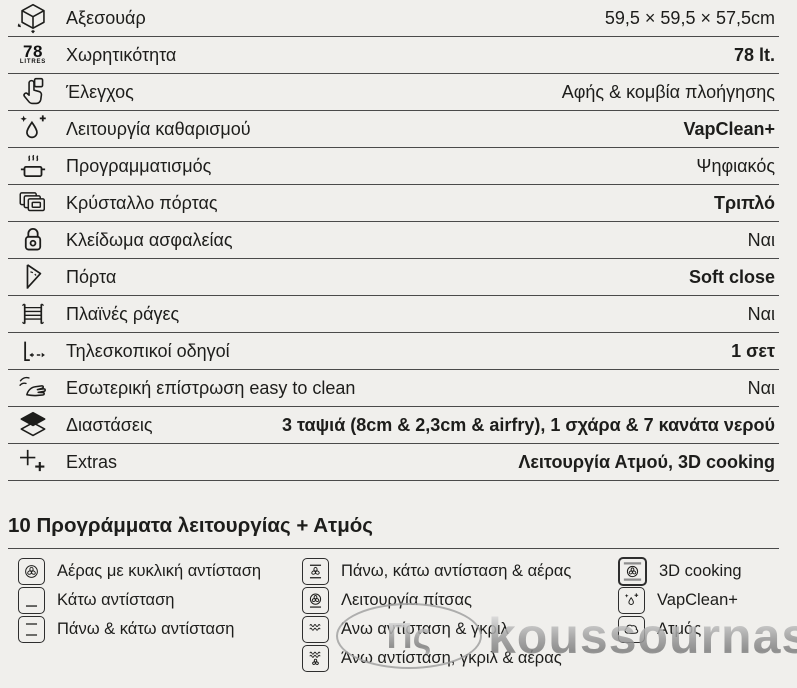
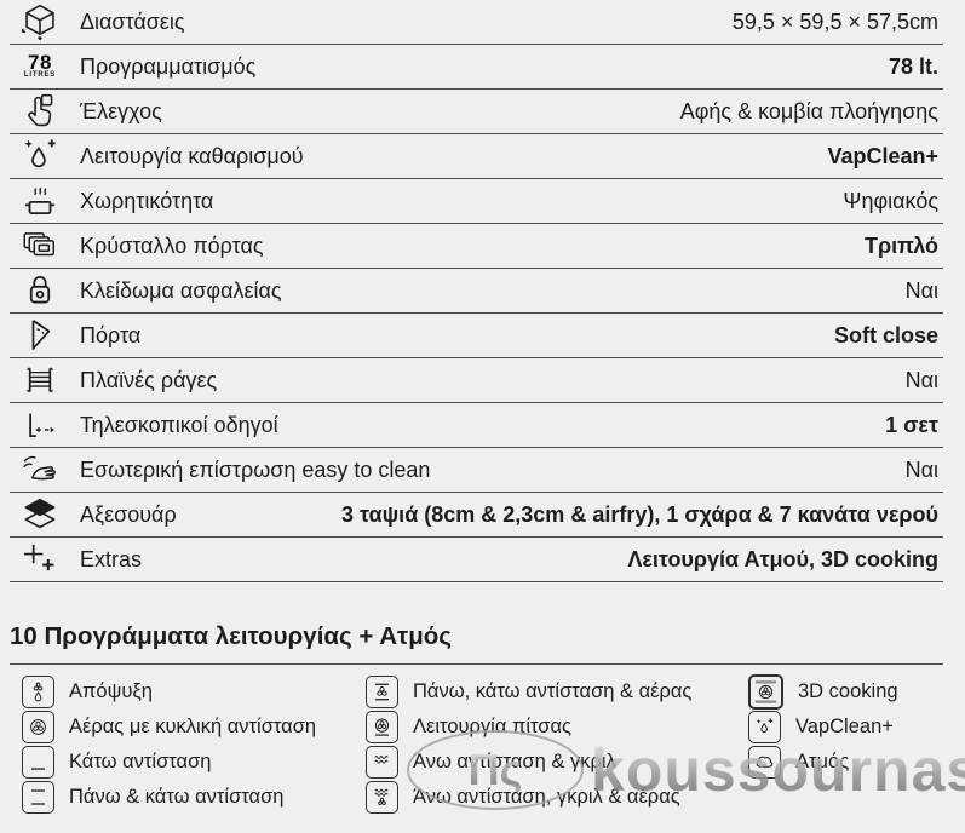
- Αξεσουάρ
+ Διαστάσεις
  59,5 × 59,5 × 57,5cm
  78
- Χωρητικότητα
+ Προγραμματισμός
  78 lt.
  Έλεγχος
  Αφής & κομβία πλοήγησης
  Λειτουργία καθαρισμού
  VapClean+
- Προγραμματισμός
+ Χωρητικότητα
  Ψηφιακός
  Κρύσταλλο πόρτας
  Τριπλό
  Κλείδωμα ασφαλείας
  Ναι
  Πόρτα
  Soft close
  Πλαϊνές ράγες
  Ναι
  Τηλεσκοπικοί οδηγοί
  1 σετ
  Εσωτερική επίστρωση easy to clean
  Ναι
- Διαστάσεις
+ Αξεσουάρ
  3 ταψιά (8cm & 2,3cm & airfry), 1 σχάρα & 7 κανάτα νερού
  Extras
  Λειτουργία Ατμού, 3D cooking
  10 Προγράμματα λειτουργίας + Ατμός
+ Απόψυξη
  Αέρας με κυκλική αντίσταση
  Κάτω αντίσταση
  Πάνω & κάτω αντίσταση
  Πάνω, κάτω αντίσταση & αέρας
  Λειτουργία πίτσας
  Άνω αντίσταση & γκριλ
  Άνω αντίσταση, γκριλ & αέρας
  3D cooking
  VapClean+
  Ατμός
  Πς
  koussournas
